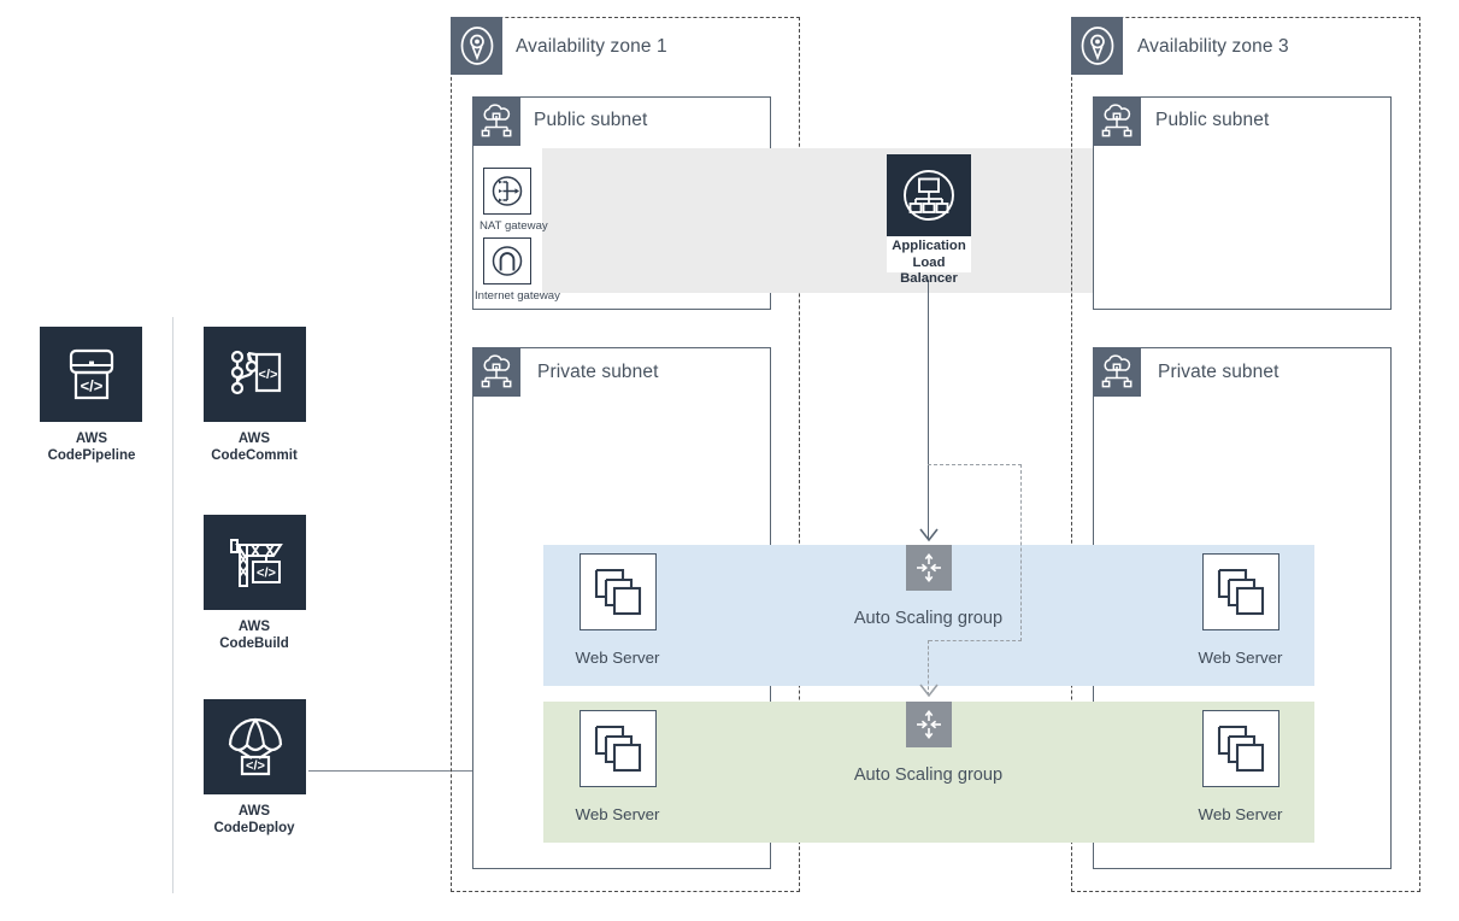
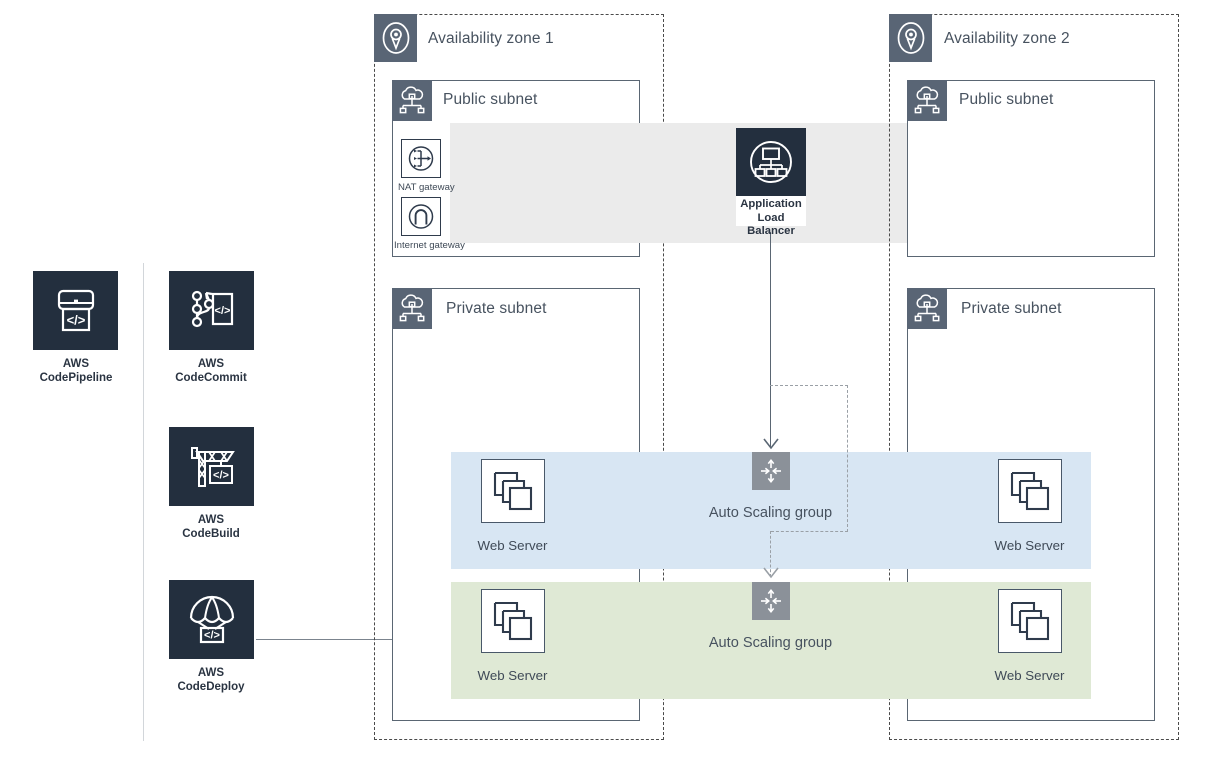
  </>
  AWS
  CodePipeline
  </>
  AWS
  CodeCommit
  </>
  AWS
  CodeBuild
  </>
  AWS
  CodeDeploy
  Availability zone 1
  Public subnet
  NAT gateway
  Internet gateway
  Private subnet
- Availability zone 3
+ Availability zone 2
  Public subnet
  Private subnet
  Web Server
  Web Server
  Web Server
  Web Server
  Application
  Load Balancer
  Auto Scaling group
  Auto Scaling group
